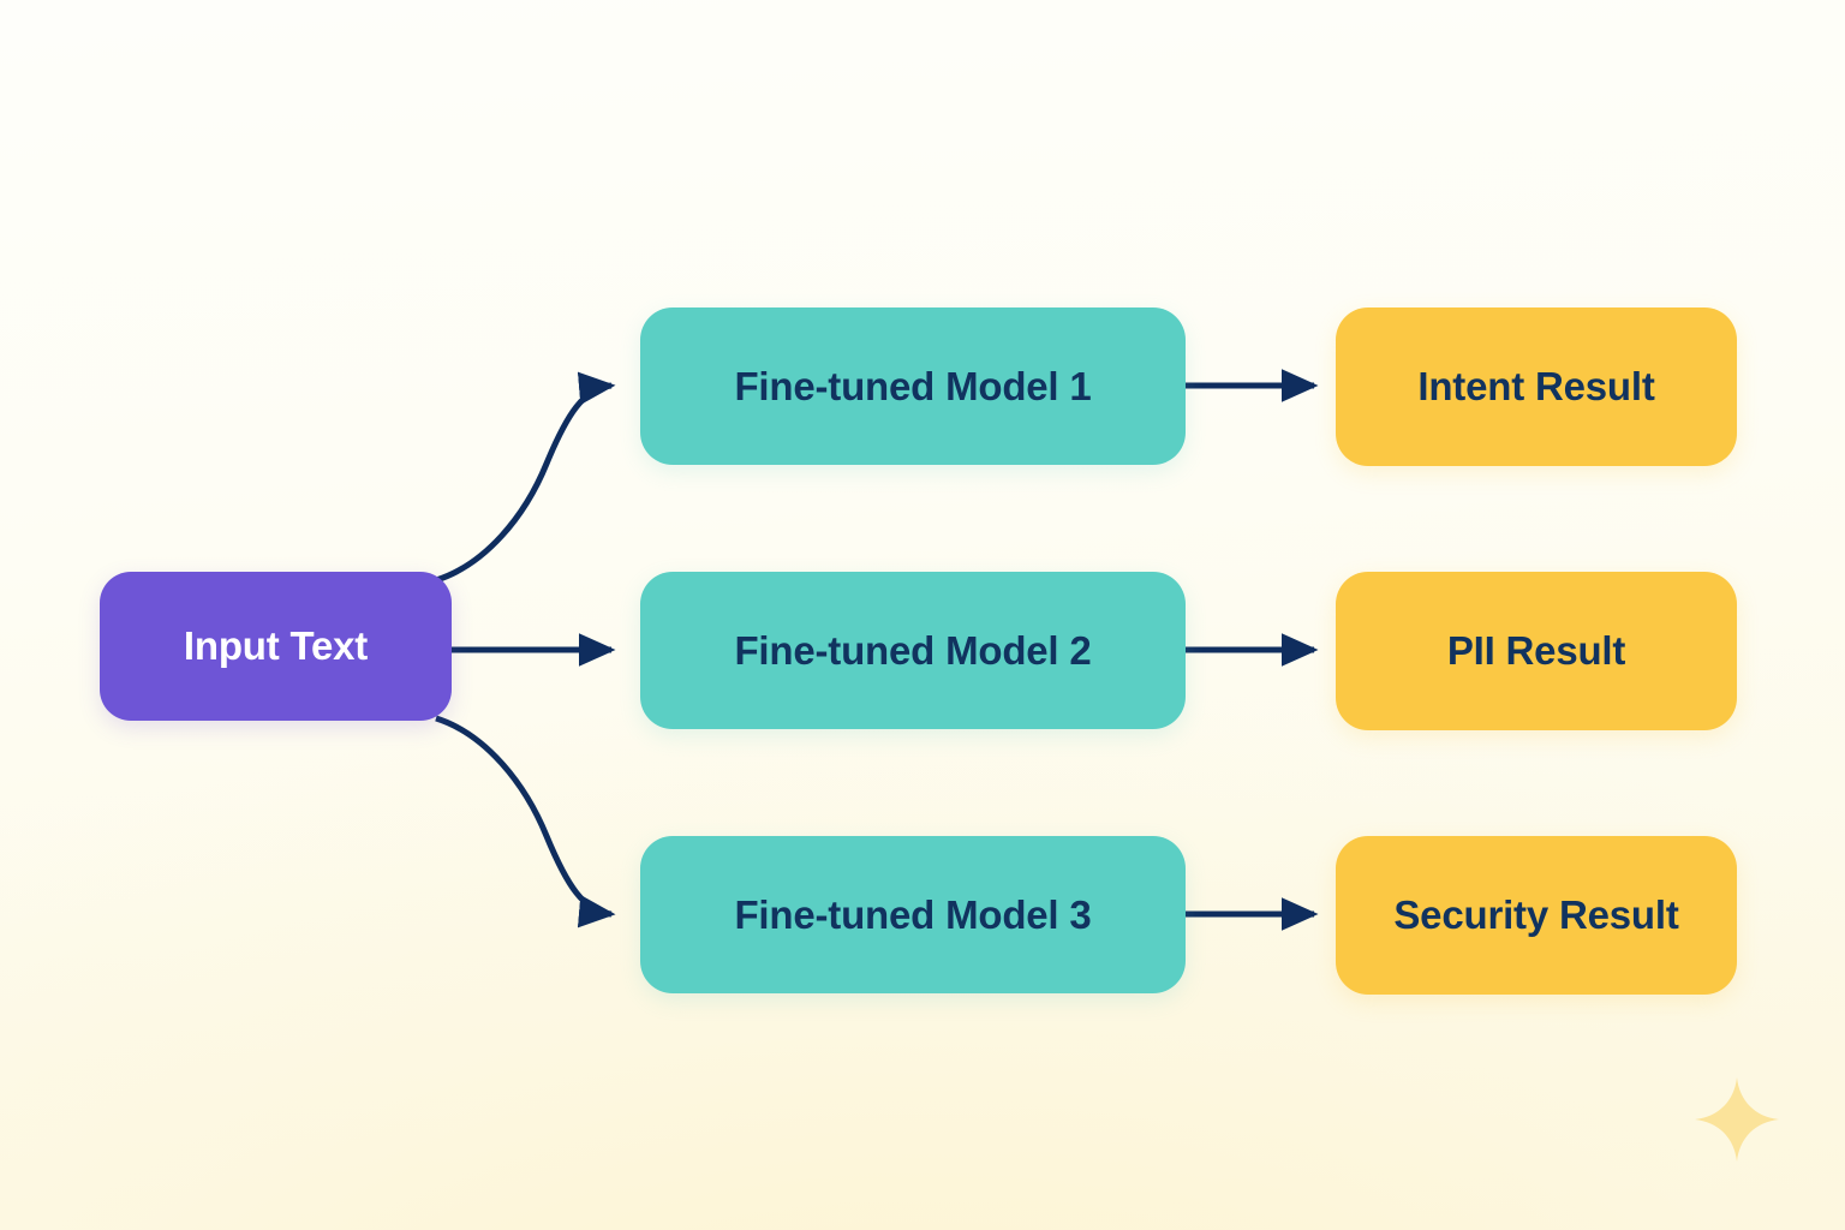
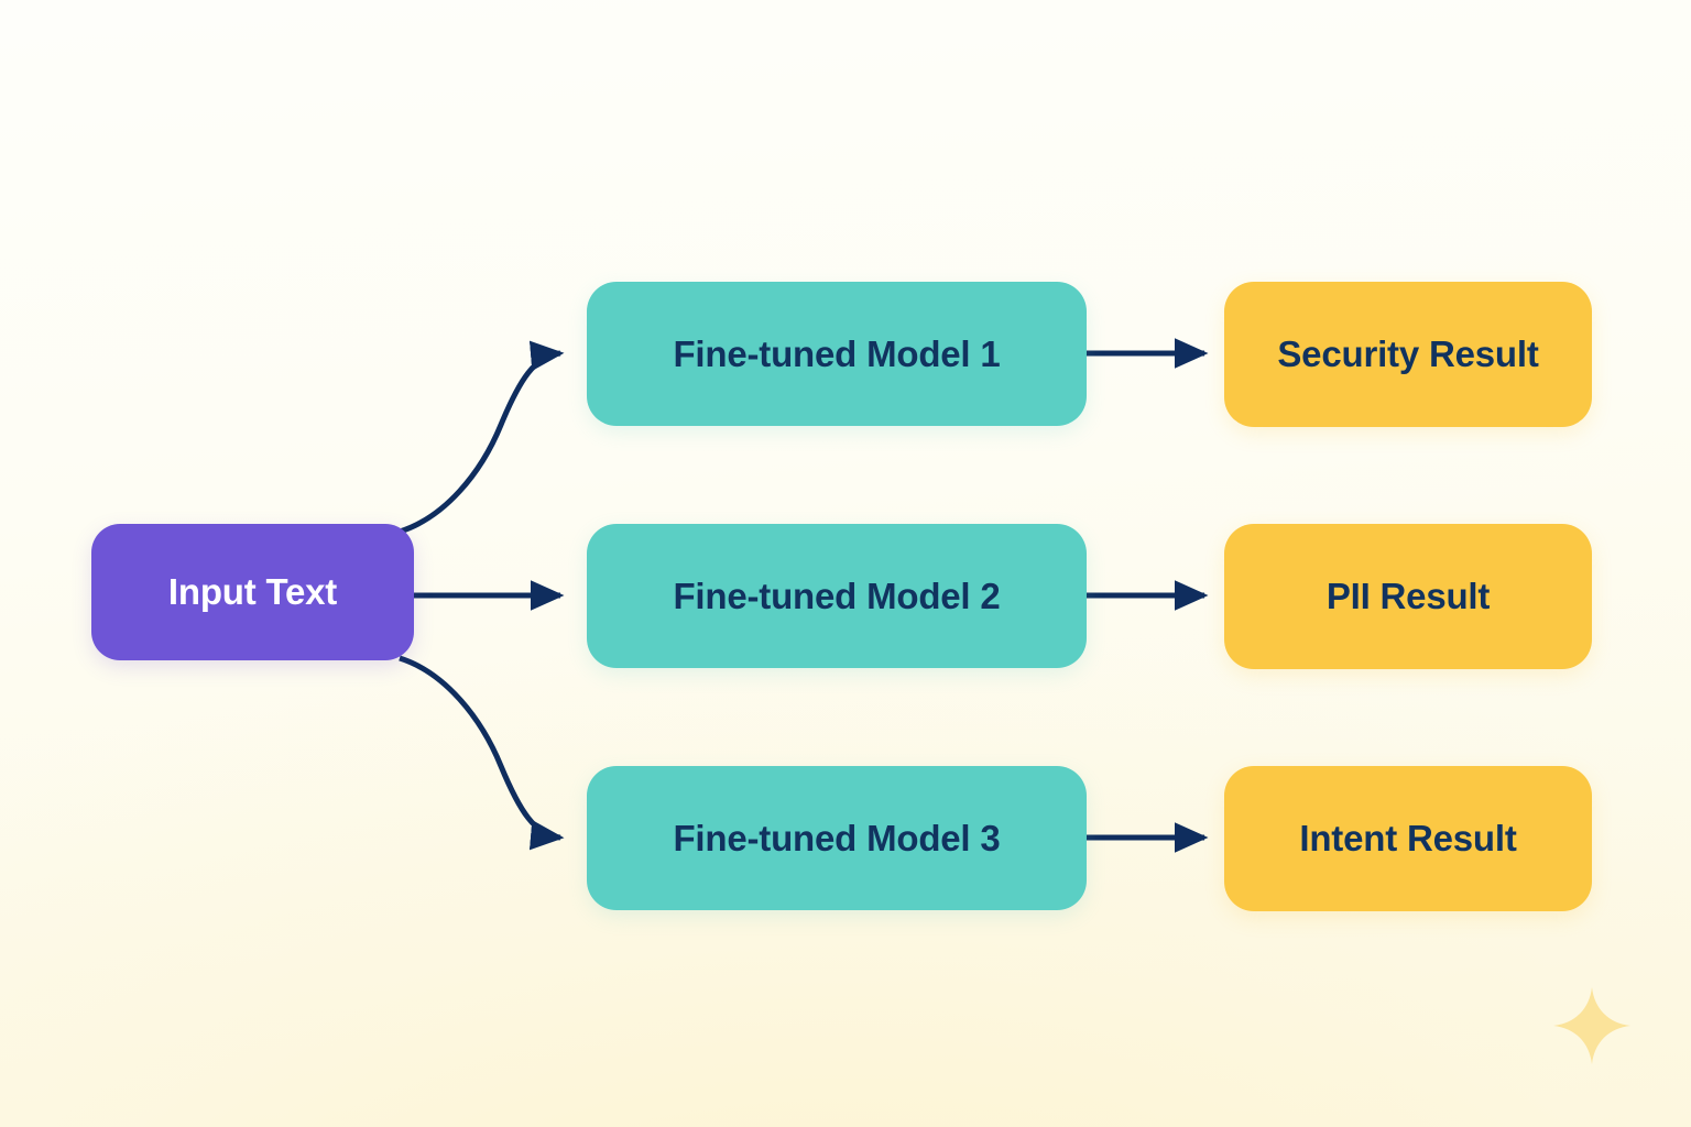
  Input Text
  Fine-tuned Model 1
  Fine-tuned Model 2
  Fine-tuned Model 3
- Intent Result
+ Security Result
  PII Result
- Security Result
+ Intent Result
